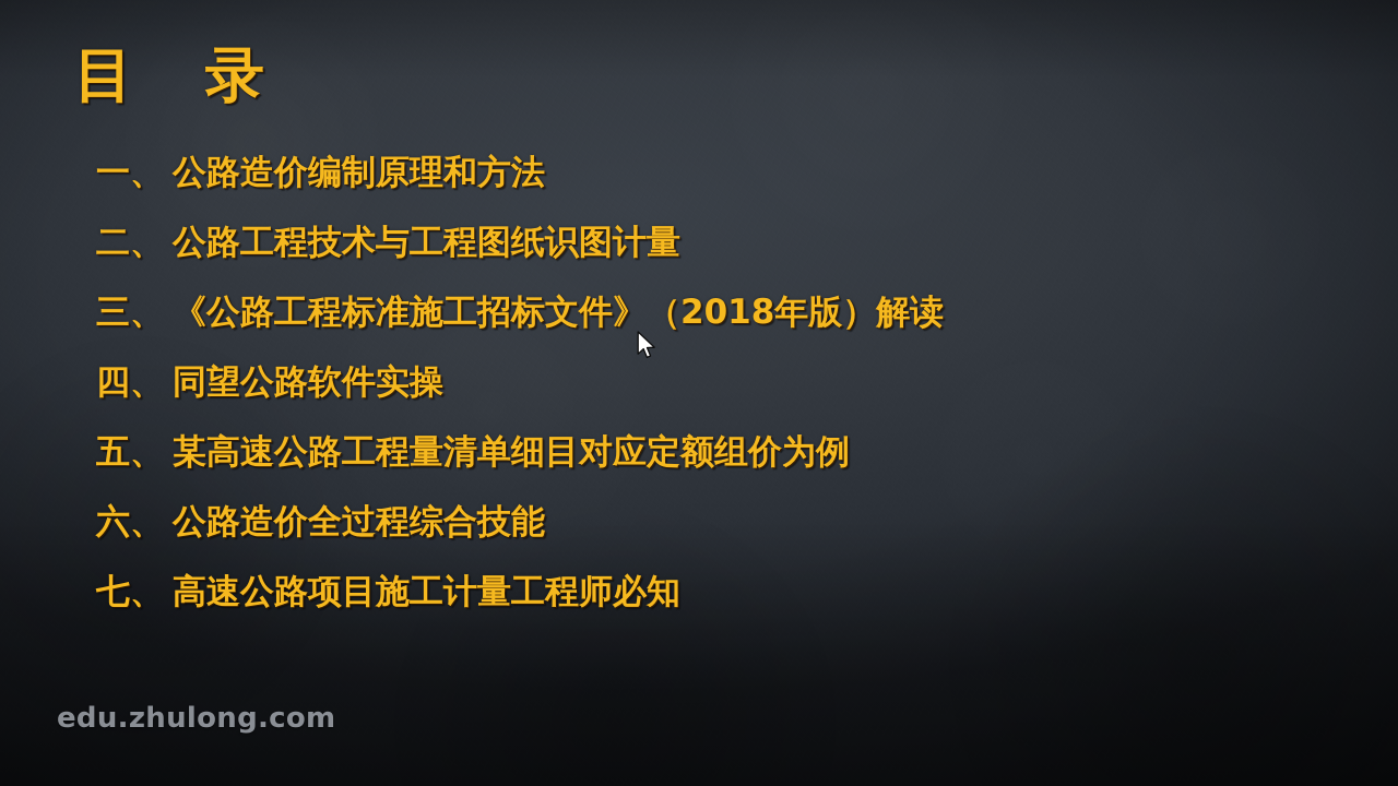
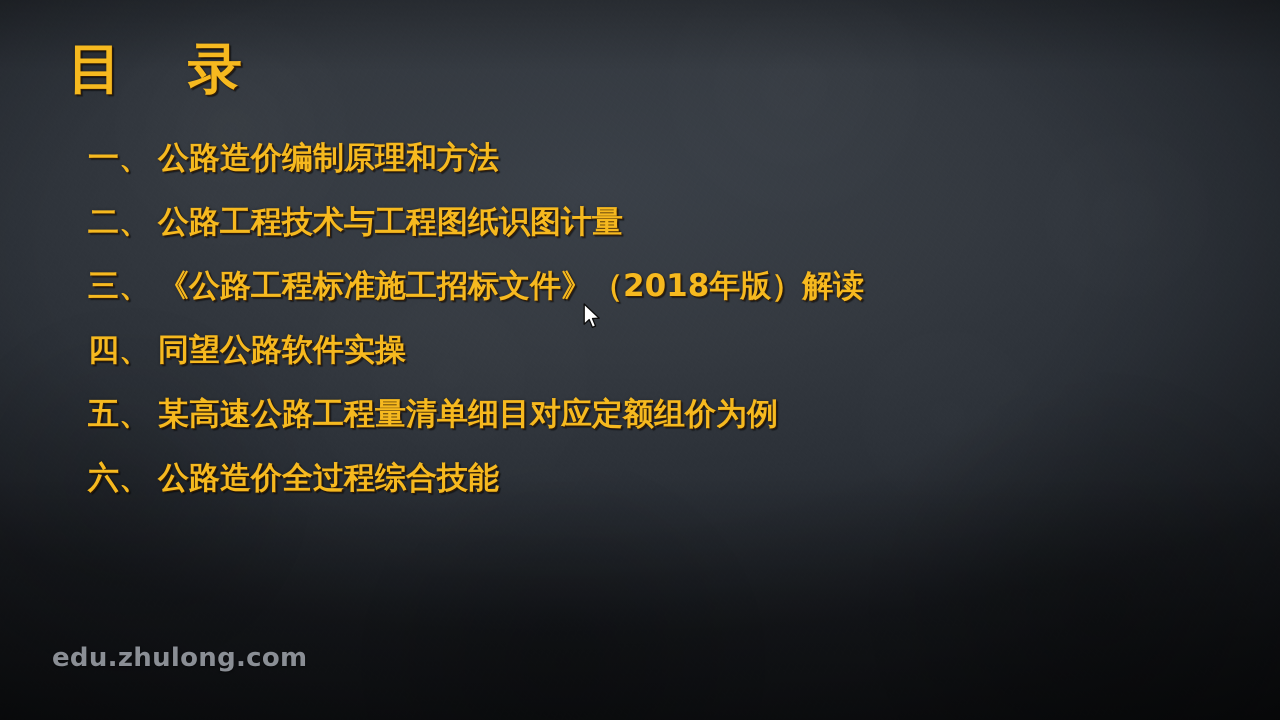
  目 录
  一、
  公路造价编制原理和方法
  二、
  公路工程技术与工程图纸识图计量
  三、
  《公路工程标准施工招标文件》（2018年版）解读
  四、
  同望公路软件实操
  五、
  某高速公路工程量清单细目对应定额组价为例
  六、
  公路造价全过程综合技能
- 七、
- 高速公路项目施工计量工程师必知
  edu.zhulong.com
